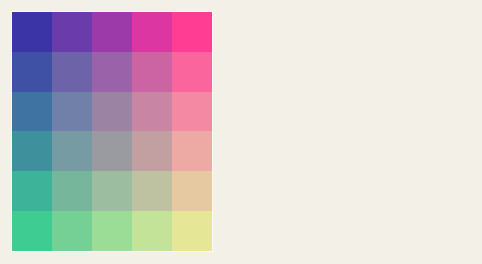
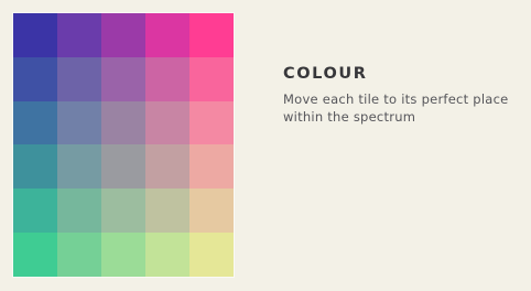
+ COLOUR
+ Move each tile to its perfect place
+ within the spectrum
